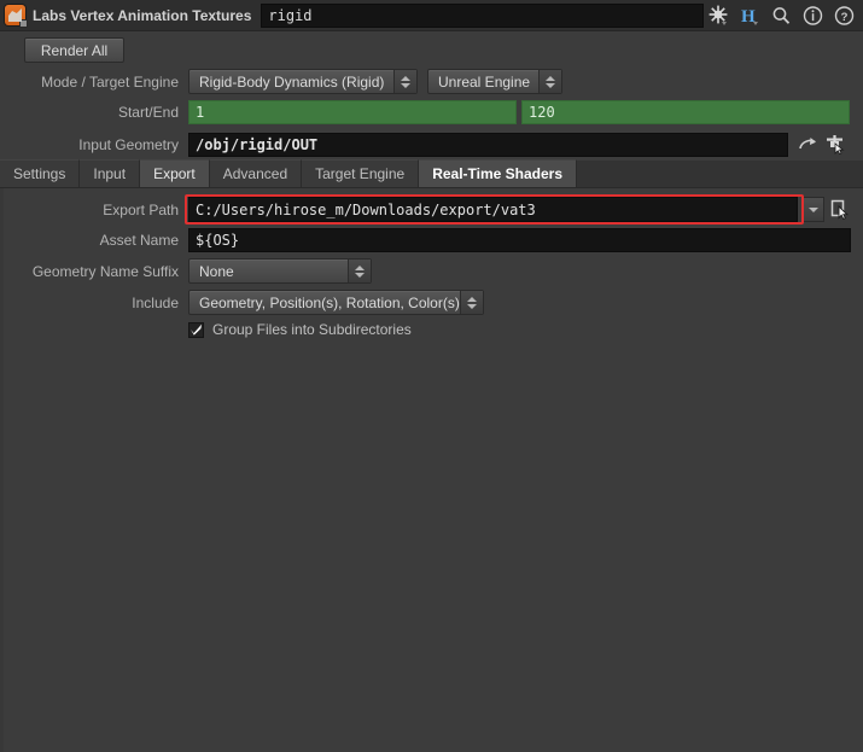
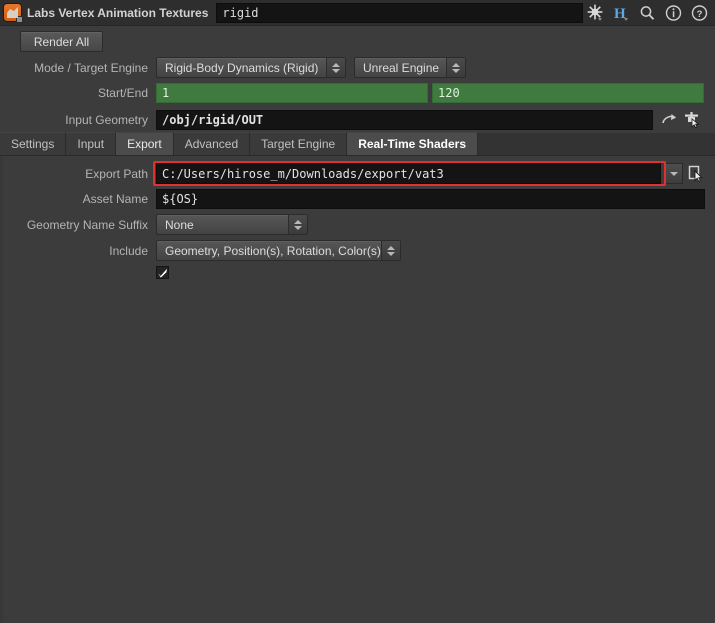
  Labs Vertex Animation Textures
  rigid
  H
  ?
  Render All
  Mode / Target Engine
  Rigid-Body Dynamics (Rigid)
  Unreal Engine
  Start/End
  1
  120
  Input Geometry
  /obj/rigid/OUT
  Settings
  Input
  Export
  Advanced
  Target Engine
  Real-Time Shaders
  Export Path
  C:/Users/hirose_m/Downloads/export/vat3
  Asset Name
  ${OS}
  Geometry Name Suffix
  None
  Include
  Geometry, Position(s), Rotation, Color(s)
- Group Files into Subdirectories
